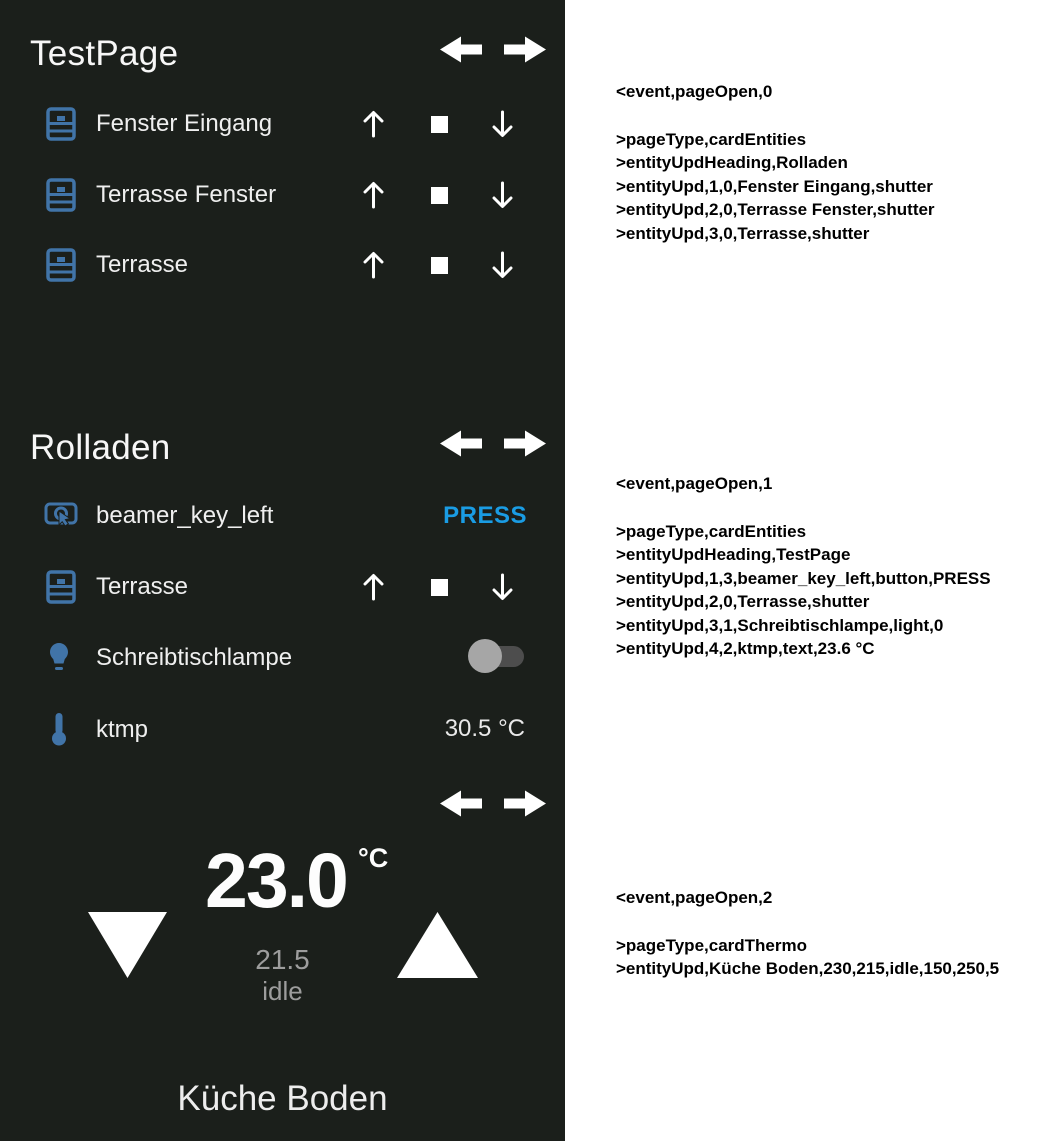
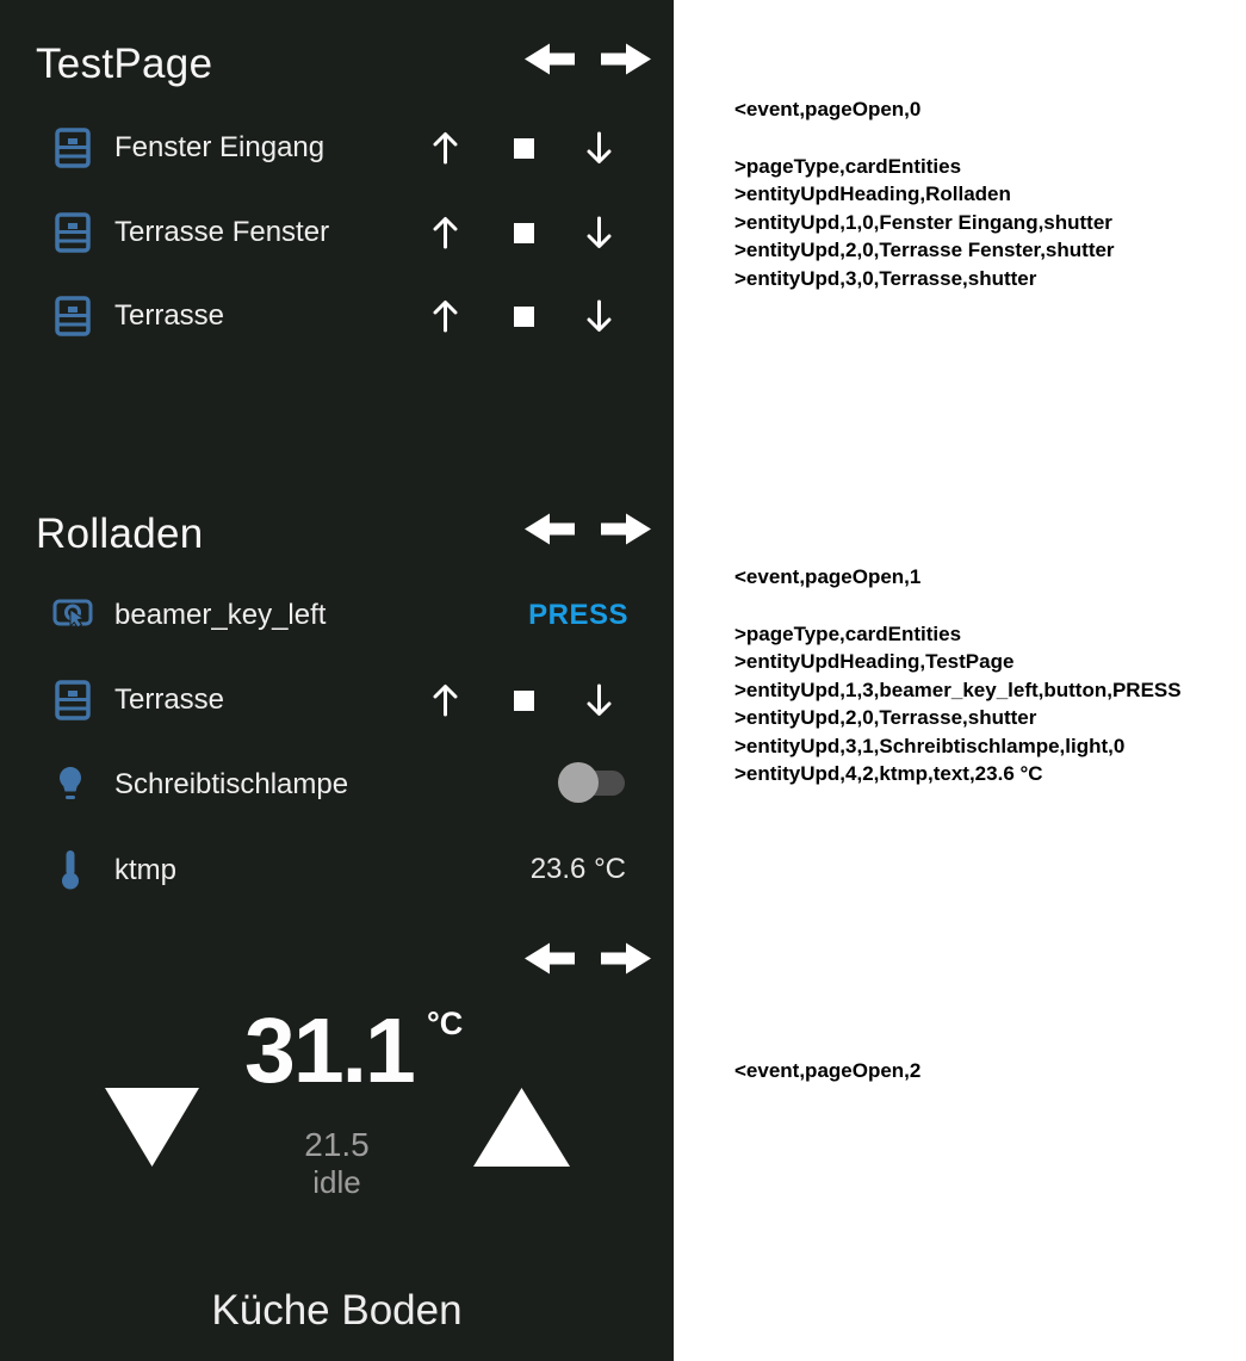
  TestPage
  Fenster Eingang
  Terrasse Fenster
  Terrasse
  Rolladen
  beamer_key_left
  PRESS
  Terrasse
  Schreibtischlampe
  ktmp
- 30.5 °C
+ 23.6 °C
- 23.0
+ 31.1
  °C
  21.5
  idle
  Küche Boden
  <event,pageOpen,0
  >pageType,cardEntities
  >entityUpdHeading,Rolladen
  >entityUpd,1,0,Fenster Eingang,shutter
  >entityUpd,2,0,Terrasse Fenster,shutter
  >entityUpd,3,0,Terrasse,shutter
  <event,pageOpen,1
  >pageType,cardEntities
  >entityUpdHeading,TestPage
  >entityUpd,1,3,beamer_key_left,button,PRESS
  >entityUpd,2,0,Terrasse,shutter
  >entityUpd,3,1,Schreibtischlampe,light,0
  >entityUpd,4,2,ktmp,text,23.6 °C
  <event,pageOpen,2
- >pageType,cardThermo
- >entityUpd,Küche Boden,230,215,idle,150,250,5
